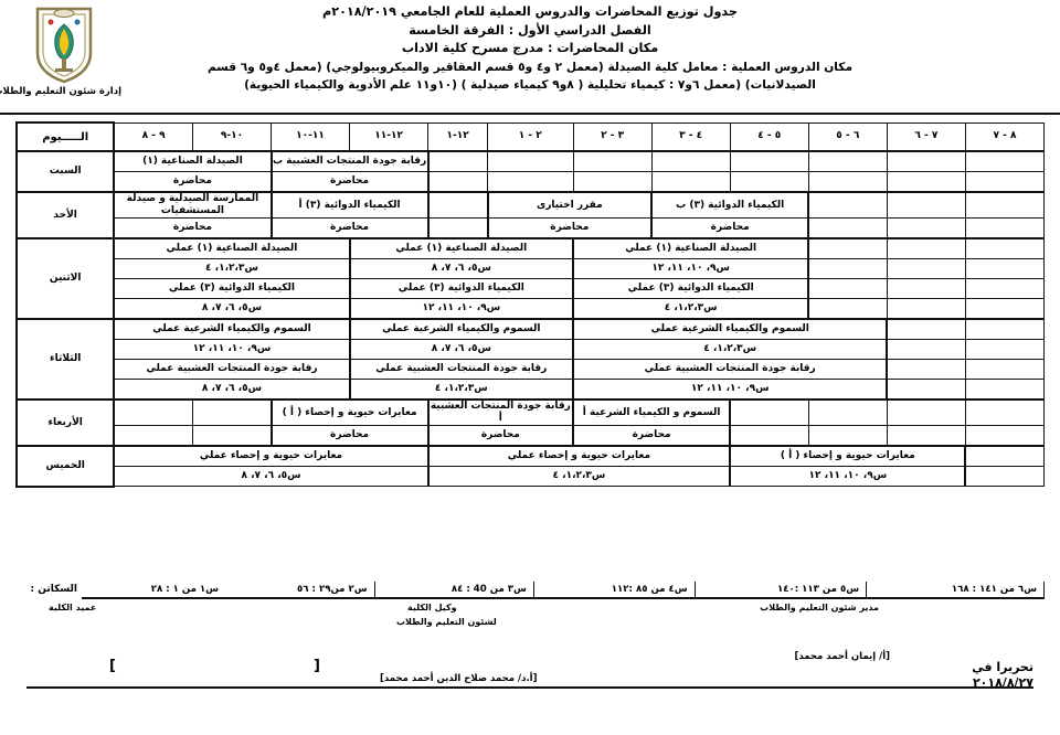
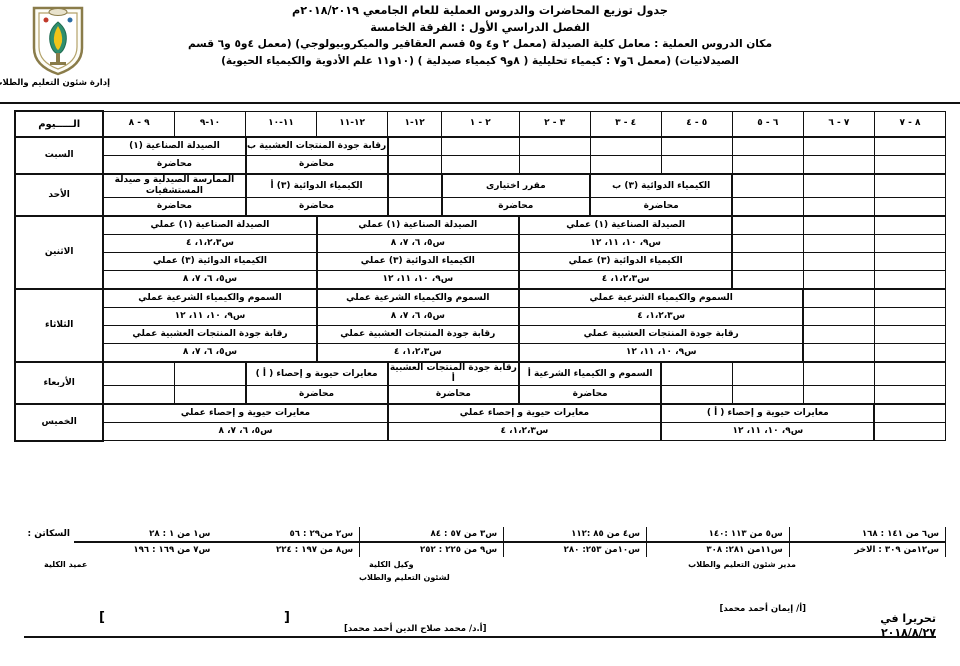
  إدارة شئون التعليم والطلا
  جدول توزيع المحاضرات والدروس العملية للعام الجامعي ٢٠١٨/٢٠١٩م
  الفصل الدراسي الأول : الفرقة الخامسة
- مكان المحاضرات : مدرج مسرح كلية الاداب
  مكان الدروس العملية : معامل كلية الصيدلة (معمل ٢ و٤ و٥ قسم العقاقير والميكروبيولوجي) (معمل ٤و٥ و٦ قسم
  الصيدلانيات) (معمل ٦و٧ : كيمياء تحليلية ( ٨و٩ كيمياء صيدلية ) (١٠و١١ علم الأدوية والكيمياء الحيوية)
  ٨ - ٧	٧ - ٦	٦ - ٥	٥ - ٤	٤ - ٣	٣ - ٢	٢ - ١	١٢-١	١٢-١١	١١-١٠	١٠-٩	٩ - ٨	الـــــيوم
  								رقابة جودة المنتجات العشبية ب	الصيدلة الصناعية (١)	السبت
  								محاضرة	محاضرة
  			الكيمياء الدوائية (٣) ب	مقرر اختيارى		الكيمياء الدوائية (٣) أ	الممارسة الصيدلية و صيدلة المستشفيات	الأحد
  			محاضرة	محاضرة		محاضرة	محاضرة
  			الصيدلة الصناعية (١) عملي	الصيدلة الصناعية (١) عملي	الصيدلة الصناعية (١) عملي	الاثنين
  			س٩، ١٠، ١١، ١٢	س٥، ٦، ٧، ٨	س١،٢،٣، ٤
  			الكيمياء الدوائية (٣) عملي	الكيمياء الدوائية (٣) عملي	الكيمياء الدوائية (٣) عملي
  			س١،٢،٣، ٤	س٩، ١٠، ١١، ١٢	س٥، ٦، ٧، ٨
  		السموم والكيمياء الشرعية عملي	السموم والكيمياء الشرعية عملي	السموم والكيمياء الشرعية عملي	الثلاثاء
  		س١،٢،٣، ٤	س٥، ٦، ٧، ٨	س٩، ١٠، ١١، ١٢
  		رقابة جودة المنتجات العشبية عملي	رقابة جودة المنتجات العشبية عملي	رقابة جودة المنتجات العشبية عملي
  		س٩، ١٠، ١١، ١٢	س١،٢،٣، ٤	س٥، ٦، ٧، ٨
  				السموم و الكيمياء الشرعية أ	رقابة جودة المنتجات العشبية أ	معايرات حيوية و إحصاء ( أ )			الأربعاء
  				محاضرة	محاضرة	محاضرة
  	معايرات حيوية و إحصاء ( أ )	معايرات حيوية و إحصاء عملي	معايرات حيوية و إحصاء عملي	الخميس
  	س٩، ١٠، ١١، ١٢	س١،٢،٣، ٤	س٥، ٦، ٧، ٨
- س٦ من ١٤١ : ١٦٨	س٥ من ١١٣ :١٤٠	س٤ من ٨٥ :١١٢	س٣ من 40 : ٨٤	س٢ من٢٩ : ٥٦	س١ من ١ : ٢٨
+ س٦ من ١٤١ : ١٦٨	س٥ من ١١٣ :١٤٠	س٤ من ٨٥ :١١٢	س٣ من ٥٧ : ٨٤	س٢ من٢٩ : ٥٦	س١ من ١ : ٢٨
+ س١٢من ٣٠٩ : الاخر	س١١من ٢٨١: ٣٠٨	س١٠من ٢٥٣: ٢٨٠	س٩ من ٢٢٥ : ٢٥٢	س٨ من ١٩٧ : ٢٢٤	س٧ من ١٦٩ : ١٩٦
  السكاتن :
  عميد الكلية
  وكيل الكلية
  لشئون التعليم والطلاب
  مدير شئون التعليم والطلاب
  [أ/ إيمان أحمد محمد]
  [أ.د/ محمد صلاح الدين أحمد محمد]
  ]
  [
  تحريرا في
  ٢٠١٨/٨/٢٧
